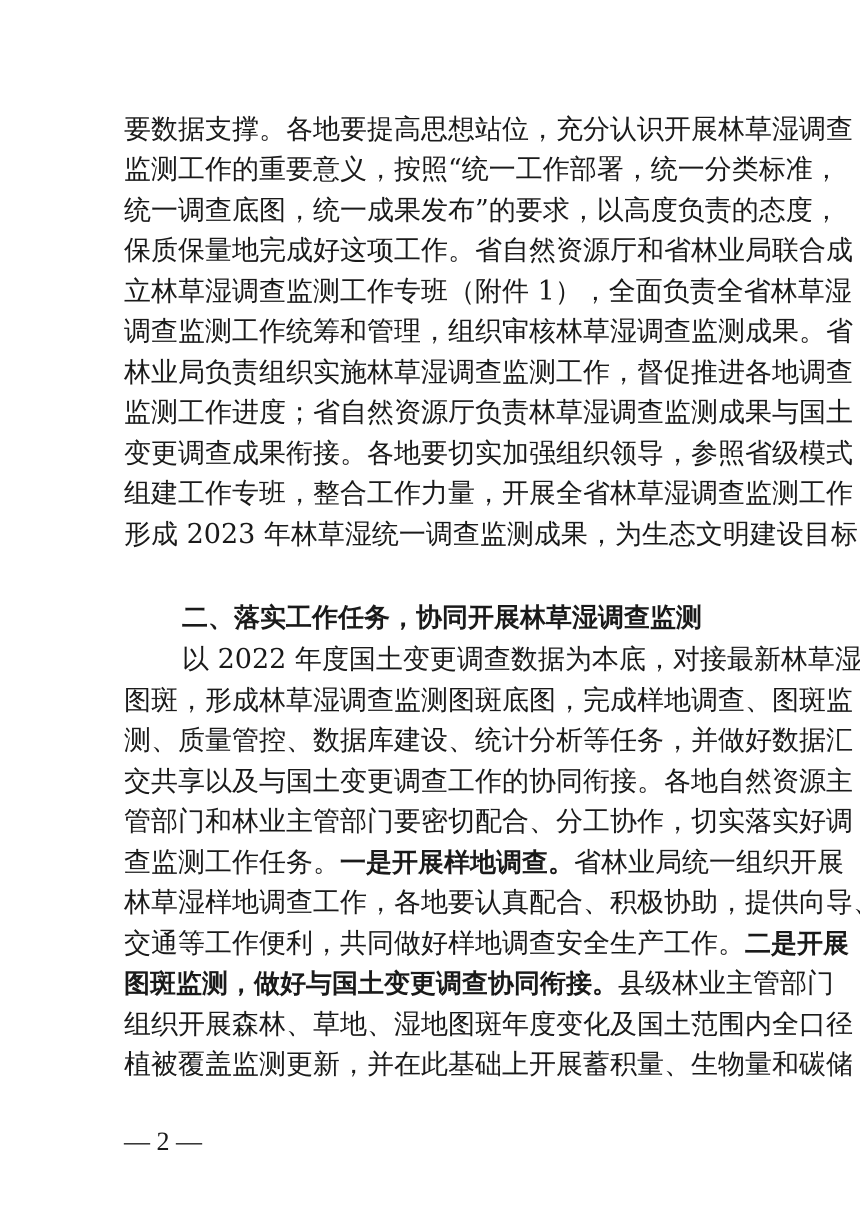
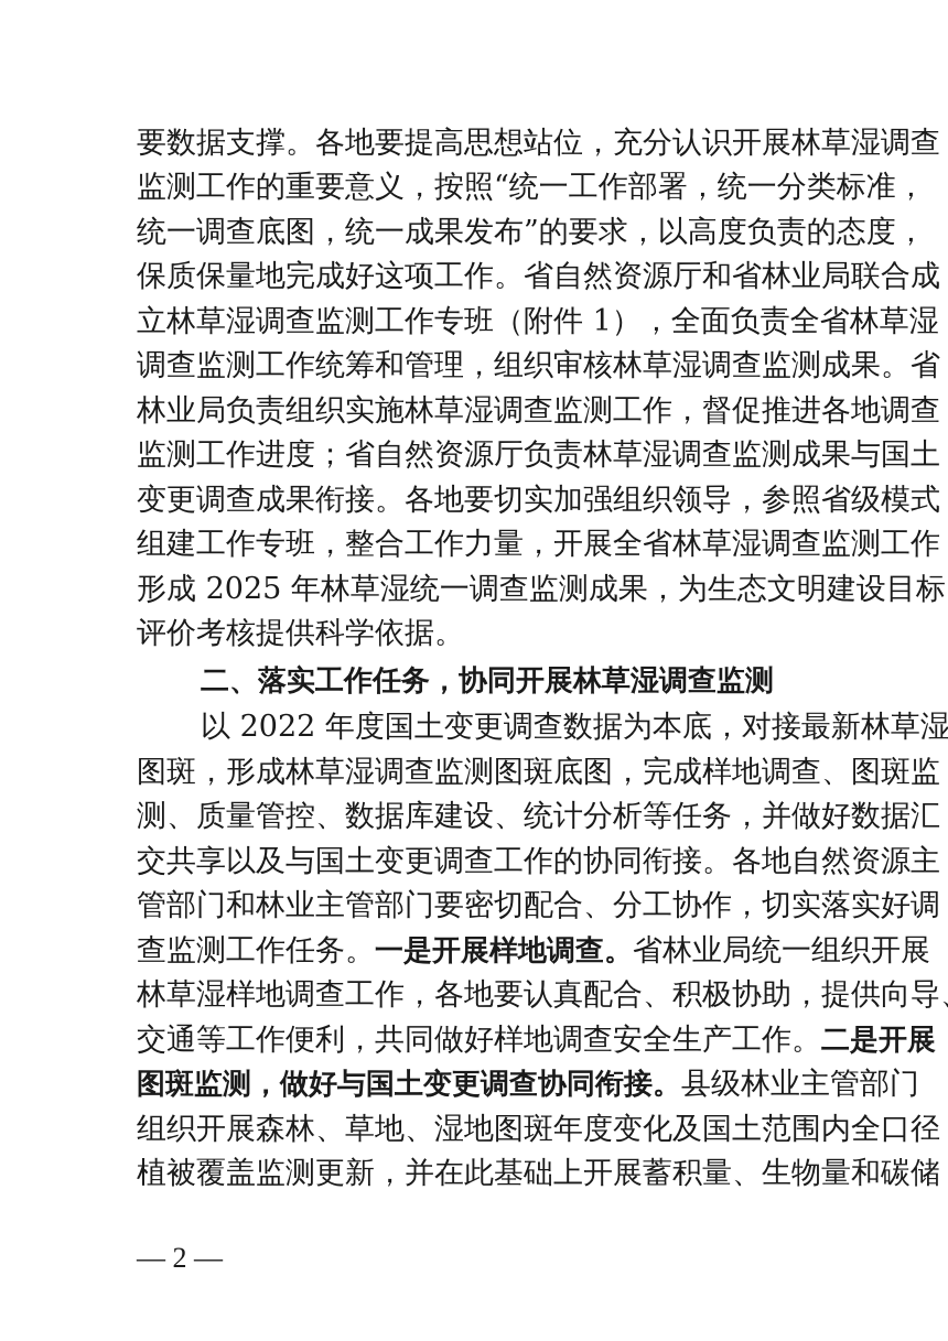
  要数据支撑。各地要提高思想站位，充分认识开展林草湿调查
  监测工作的重要意义，按照“统一工作部署，统一分类标准，
  统一调查底图，统一成果发布”的要求，以高度负责的态度，
  保质保量地完成好这项工作。省自然资源厅和省林业局联合成
  立林草湿调查监测工作专班（附件 1），全面负责全省林草湿
  调查监测工作统筹和管理，组织审核林草湿调查监测成果。省
  林业局负责组织实施林草湿调查监测工作，督促推进各地调查
  监测工作进度；省自然资源厅负责林草湿调查监测成果与国土
  变更调查成果衔接。各地要切实加强组织领导，参照省级模式
  组建工作专班，整合工作力量，开展全省林草湿调查监测工作
- 形成 2023 年林草湿统一调查监测成果，为生态文明建设目标
+ 形成 2025 年林草湿统一调查监测成果，为生态文明建设目标
+ 评价考核提供科学依据。
  二、落实工作任务，协同开展林草湿调查监测
  以 2022 年度国土变更调查数据为本底，对接最新林草湿
  图斑，形成林草湿调查监测图斑底图，完成样地调查、图斑监
  测、质量管控、数据库建设、统计分析等任务，并做好数据汇
  交共享以及与国土变更调查工作的协同衔接。各地自然资源主
  管部门和林业主管部门要密切配合、分工协作，切实落实好调
  查监测工作任务。一是开展样地调查。省林业局统一组织开展
  林草湿样地调查工作，各地要认真配合、积极协助，提供向导
  交通等工作便利，共同做好样地调查安全生产工作。二是开展
  图斑监测，做好与国土变更调查协同衔接。县级林业主管部门
  组织开展森林、草地、湿地图斑年度变化及国土范围内全口径
  植被覆盖监测更新，并在此基础上开展蓄积量、生物量和碳储
  — 2 —
